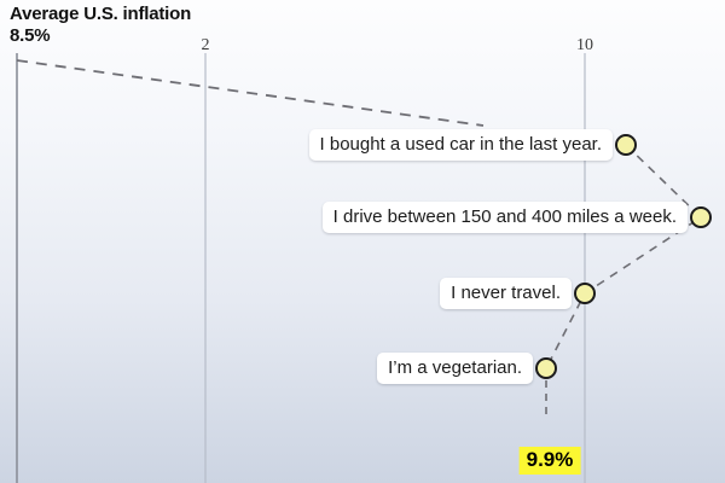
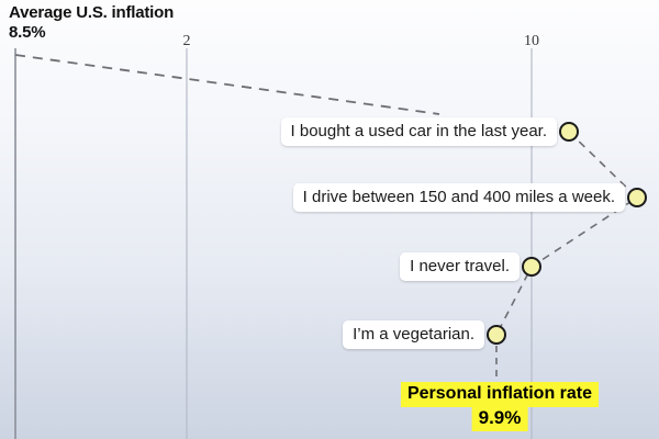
  Average U.S. inflation
  8.5%
  2
  10
  I bought a used car in the last year.
  I drive between 150 and 400 miles a week.
  I never travel.
  I’m a vegetarian.
+ Personal inflation rate
  9.9%
